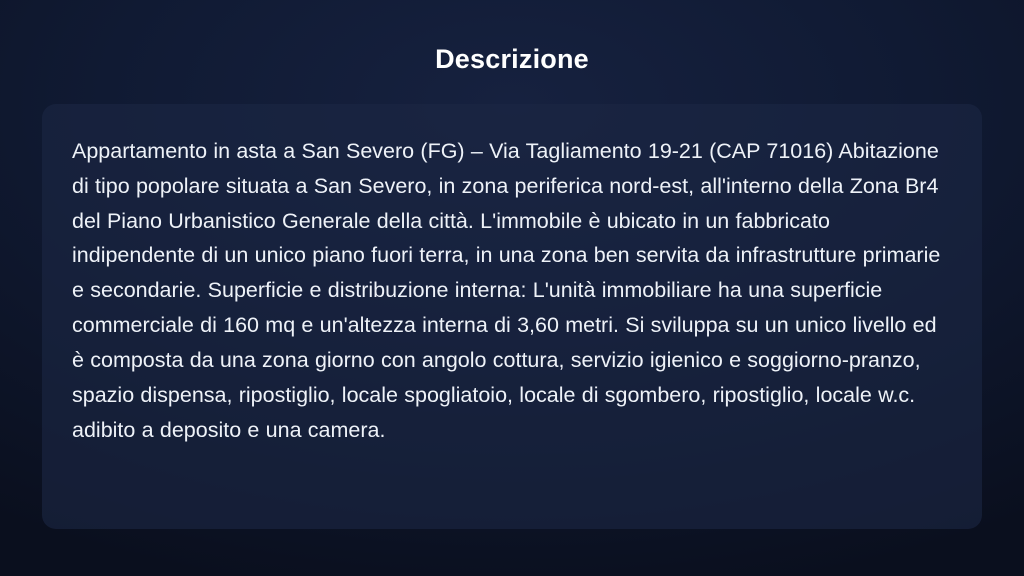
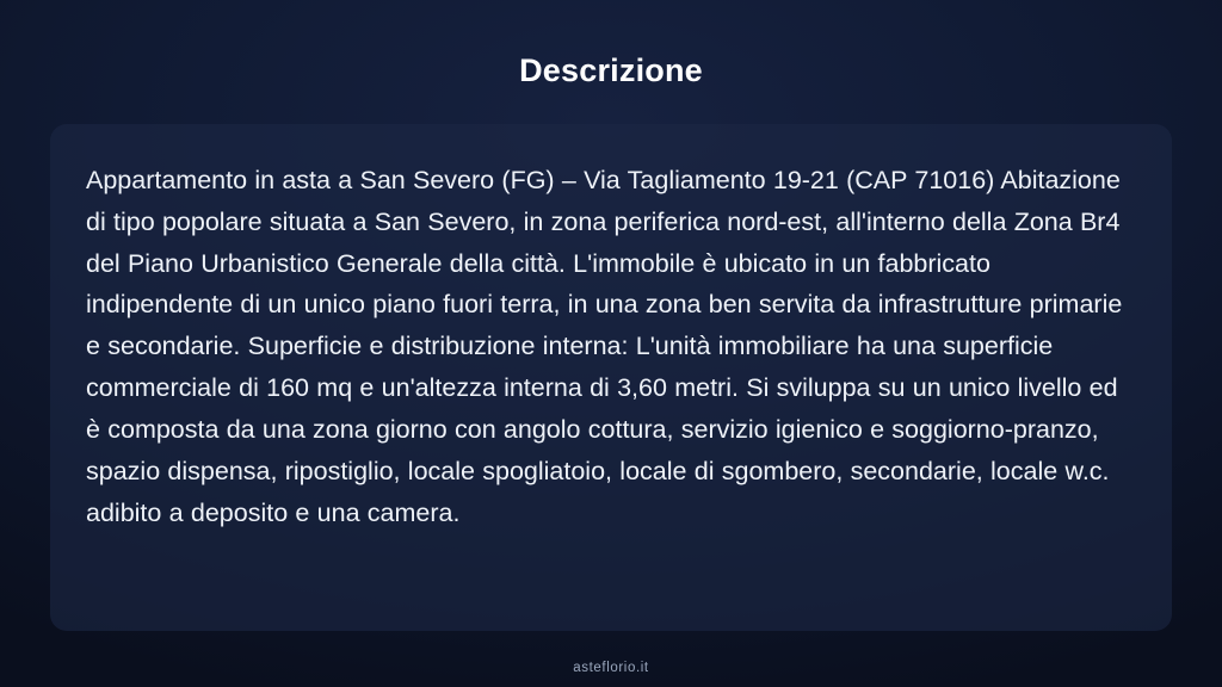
  Descrizione
- Appartamento in asta a San Severo (FG) – Via Tagliamento 19-21 (CAP 71016) Abitazione di tipo popolare situata a San Severo, in zona periferica nord-est, all'interno della Zona Br4 del Piano Urbanistico Generale della città. L'immobile è ubicato in un fabbricato indipendente di un unico piano fuori terra, in una zona ben servita da infrastrutture primarie e secondarie. Superficie e distribuzione interna: L'unità immobiliare ha una superficie commerciale di 160 mq e un'altezza interna di 3,60 metri. Si sviluppa su un unico livello ed è composta da una zona giorno con angolo cottura, servizio igienico e soggiorno-pranzo, spazio dispensa, ripostiglio, locale spogliatoio, locale di sgombero, ripostiglio, locale w.c. adibito a deposito e una camera.
+ Appartamento in asta a San Severo (FG) – Via Tagliamento 19-21 (CAP 71016) Abitazione di tipo popolare situata a San Severo, in zona periferica nord-est, all'interno della Zona Br4 del Piano Urbanistico Generale della città. L'immobile è ubicato in un fabbricato indipendente di un unico piano fuori terra, in una zona ben servita da infrastrutture primarie e secondarie. Superficie e distribuzione interna: L'unità immobiliare ha una superficie commerciale di 160 mq e un'altezza interna di 3,60 metri. Si sviluppa su un unico livello ed è composta da una zona giorno con angolo cottura, servizio igienico e soggiorno-pranzo, spazio dispensa, ripostiglio, locale spogliatoio, locale di sgombero, secondarie, locale w.c. adibito a deposito e una camera.
+ asteflorio.it
